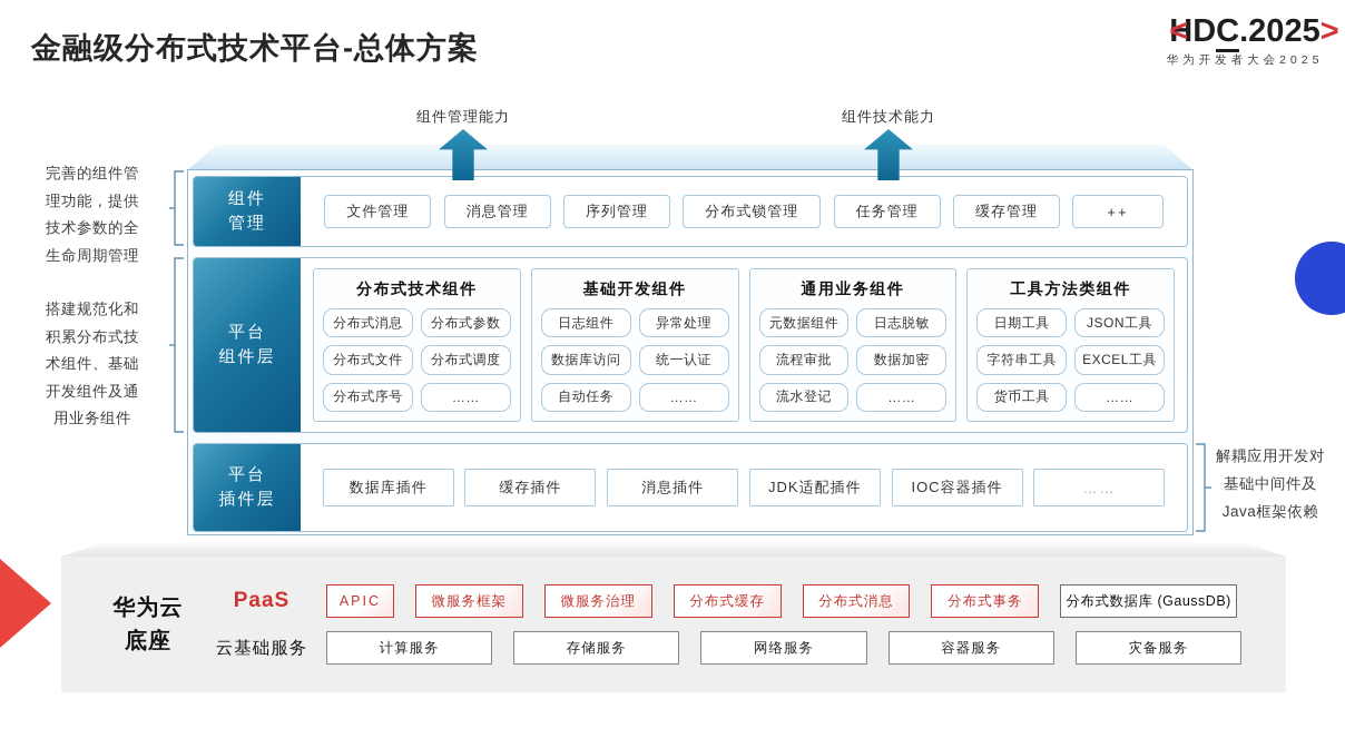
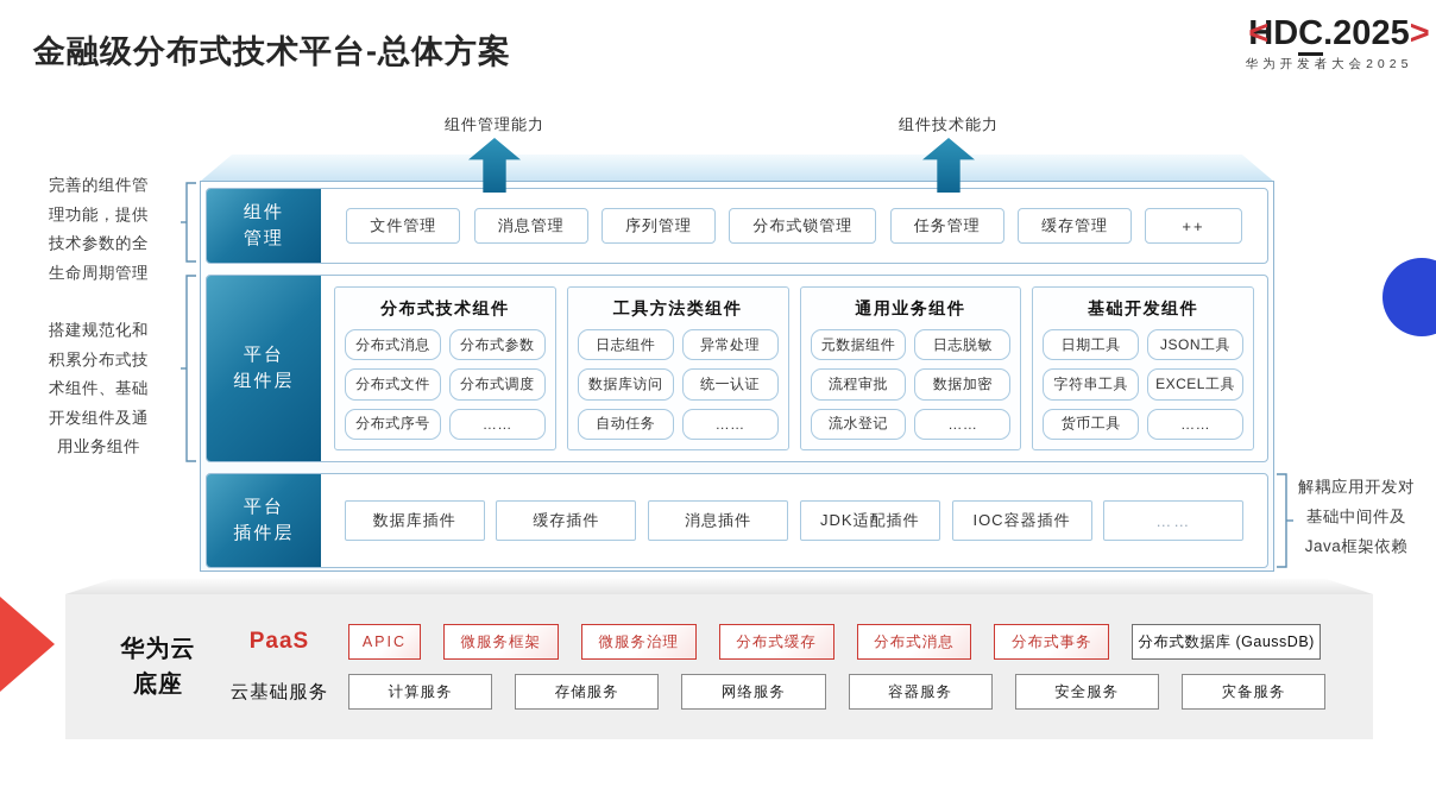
  金融级分布式技术平台-总体方案
  <
  HDC.2025
  >
  华为开发者大会2025
  组件管理能力
  组件技术能力
  完善的组件管
  理功能，提供
  技术参数的全
  生命周期管理
  搭建规范化和
  积累分布式技
  术组件、基础
  开发组件及通
  用业务组件
  解耦应用开发对
  基础中间件及
  Java框架依赖
  组件
  管理
  文件管理
  消息管理
  序列管理
  分布式锁管理
  任务管理
  缓存管理
  ++
  平台
  组件层
  分布式技术组件
  分布式消息
  分布式参数
  分布式文件
  分布式调度
  分布式序号
  ……
- 基础开发组件
+ 工具方法类组件
  日志组件
  异常处理
  数据库访问
  统一认证
  自动任务
  ……
  通用业务组件
  元数据组件
  日志脱敏
  流程审批
  数据加密
  流水登记
  ……
- 工具方法类组件
+ 基础开发组件
  日期工具
  JSON工具
  字符串工具
  EXCEL工具
  货币工具
  ……
  平台
  插件层
  数据库插件
  缓存插件
  消息插件
  JDK适配插件
  IOC容器插件
  ……
  华为云
  底座
  PaaS
  APIC
  微服务框架
  微服务治理
  分布式缓存
  分布式消息
  分布式事务
  分布式数据库 (GaussDB)
  云基础服务
  计算服务
  存储服务
  网络服务
  容器服务
+ 安全服务
  灾备服务
